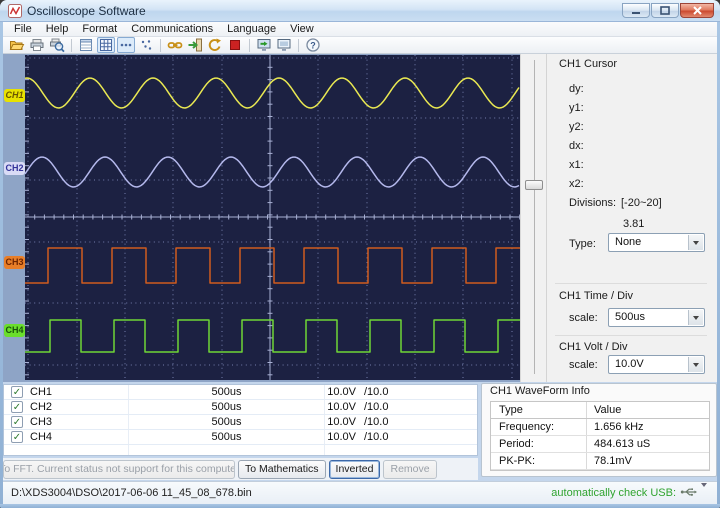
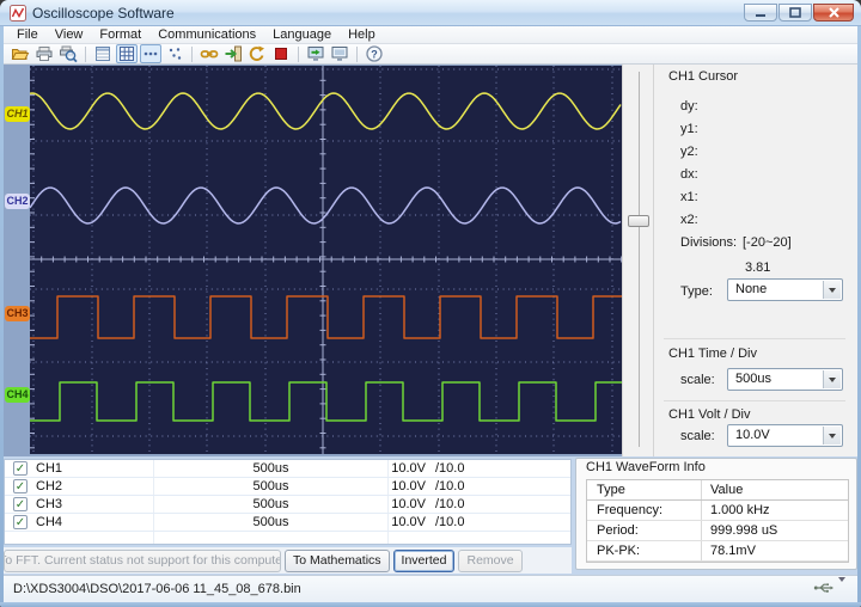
  Oscilloscope Software
  File
- Help
+ View
  Format
  Communications
  Language
- View
+ Help
  ?
  CH1
  CH2
  CH3
  CH4
  CH1 Cursor
  dy:
  y1:
  y2:
  dx:
  x1:
  x2:
  Divisions:
  [-20~20]
  3.81
  Type:
  None
  CH1 Time / Div
  scale:
  500us
  CH1 Volt / Div
  scale:
  10.0V
  ✓
  CH1
  500us
  10.0V
  /10.0
  ✓
  CH2
  500us
  10.0V
  /10.0
  ✓
  CH3
  500us
  10.0V
  /10.0
  ✓
  CH4
  500us
  10.0V
  /10.0
  o FFT. Current status not support for this compute
  To Mathematics
  Inverted
  Remove
  CH1 WaveForm Info
  Type
  Value
  Frequency:
- 1.656 kHz
+ 1.000 kHz
  Period:
- 484.613 uS
+ 999.998 uS
  PK-PK:
  78.1mV
  D:\XDS3004\DSO\2017-06-06 11_45_08_678.bin
- automatically check USB:
